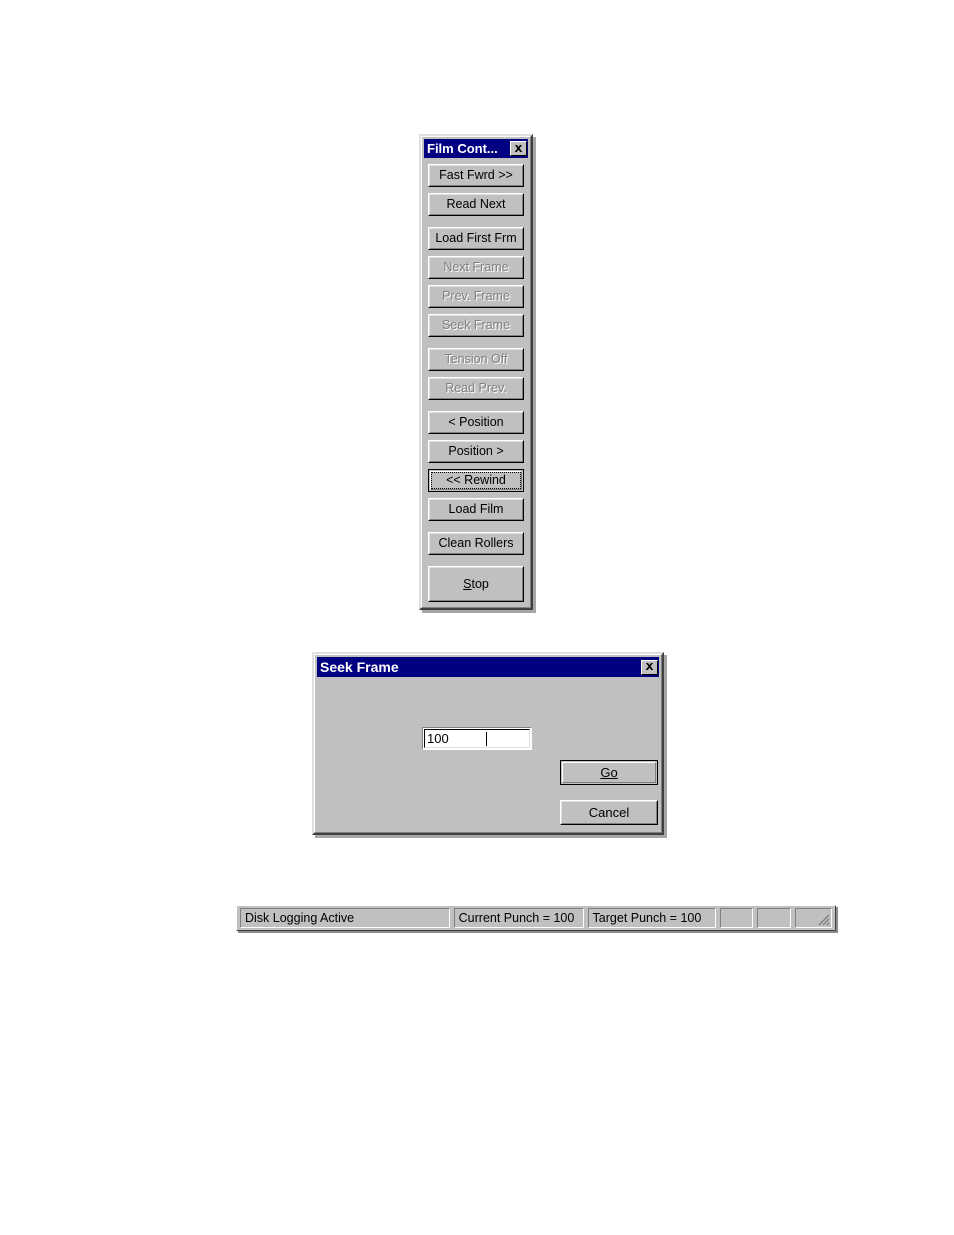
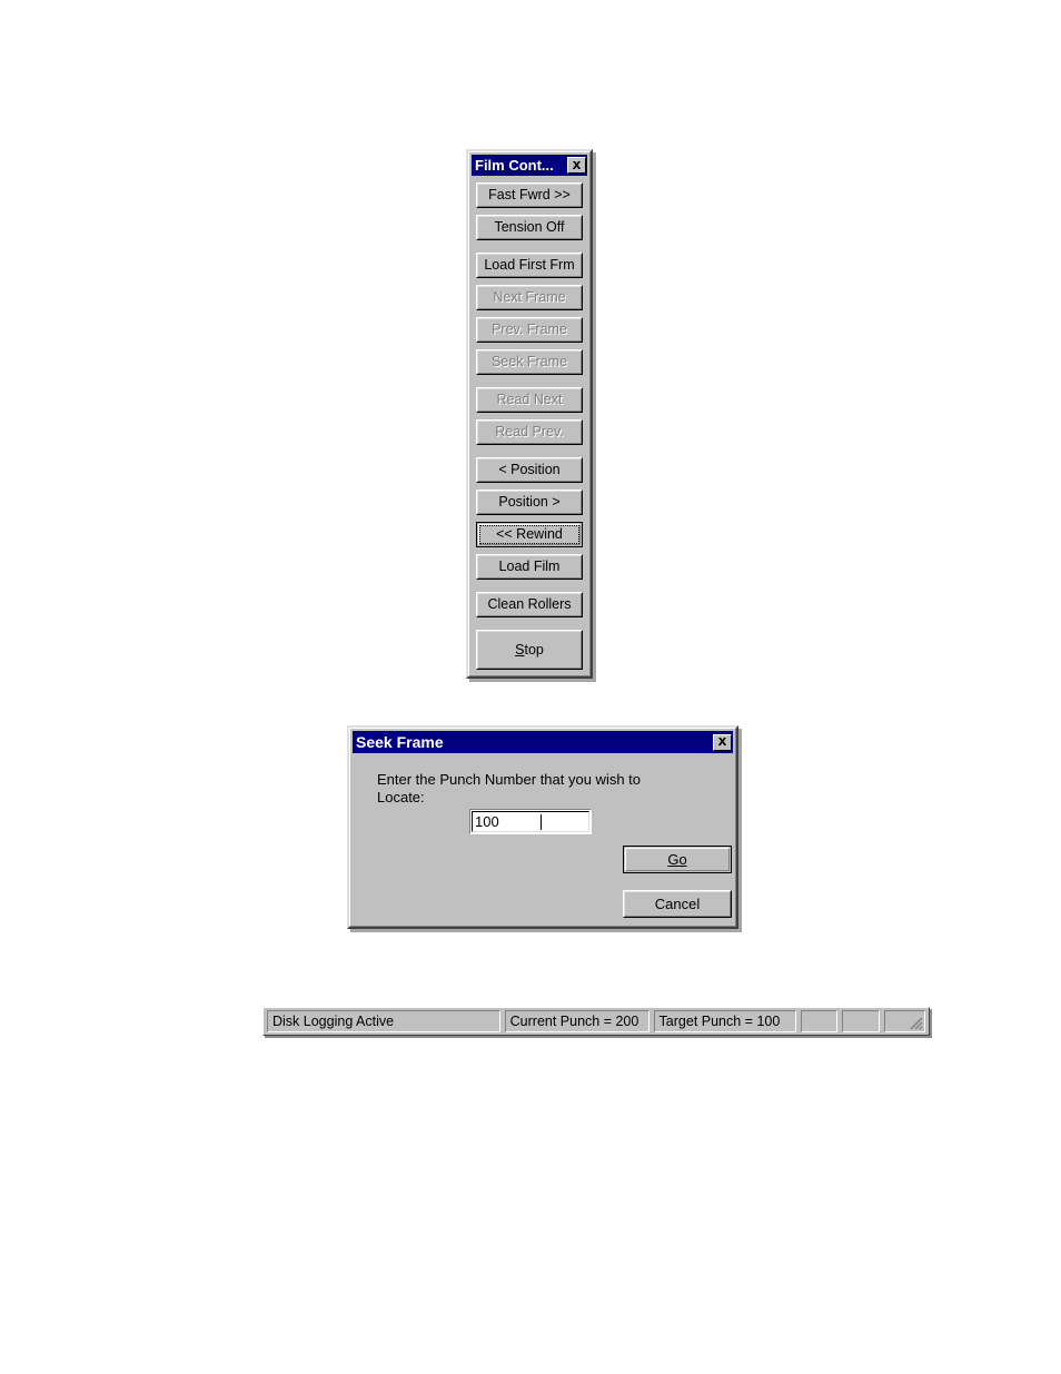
  Film Cont...
  Fast Fwrd >>
- Read Next
+ Tension Off
  Load First Frm
  Next Frame
  Prev. Frame
  Seek Frame
- Tension Off
+ Read Next
  Read Prev.
  < Position
  Position >
  << Rewind
  Load Film
  Clean Rollers
  Stop
  Seek Frame
+ Enter the Punch Number that you wish to Locate:
  100
  Go
  Cancel
  Disk Logging Active
- Current Punch = 100
+ Current Punch = 200
  Target Punch = 100
